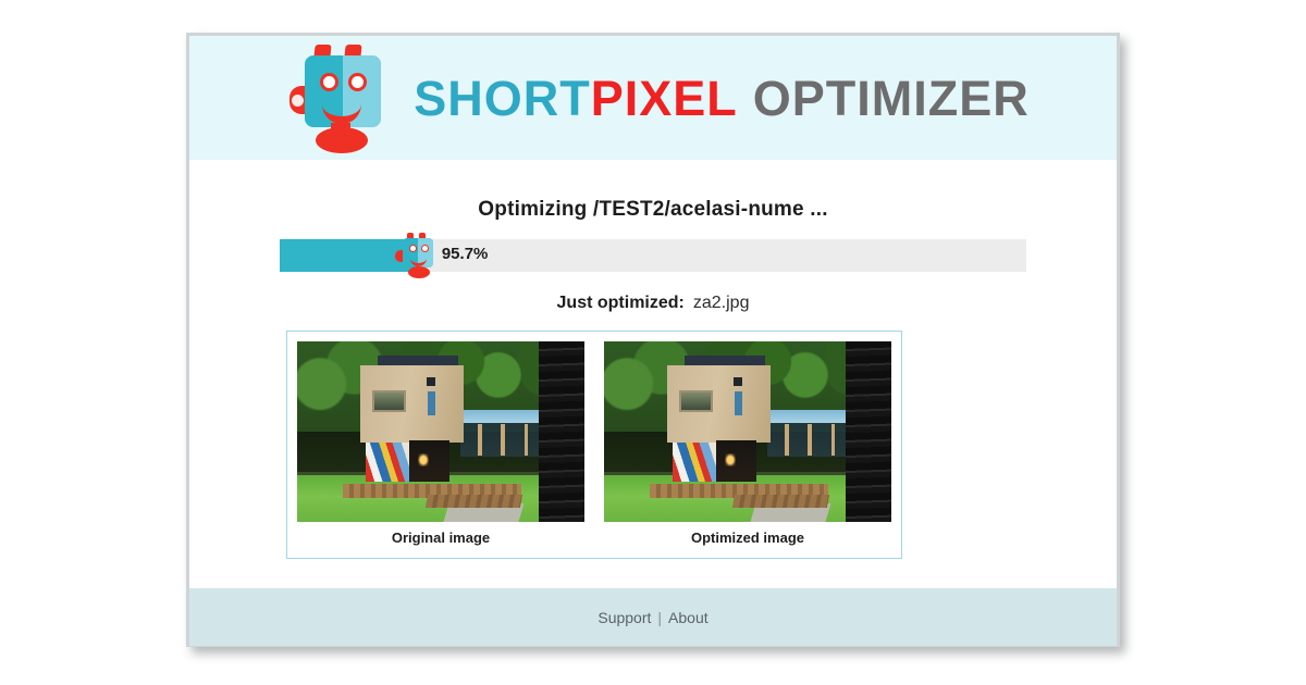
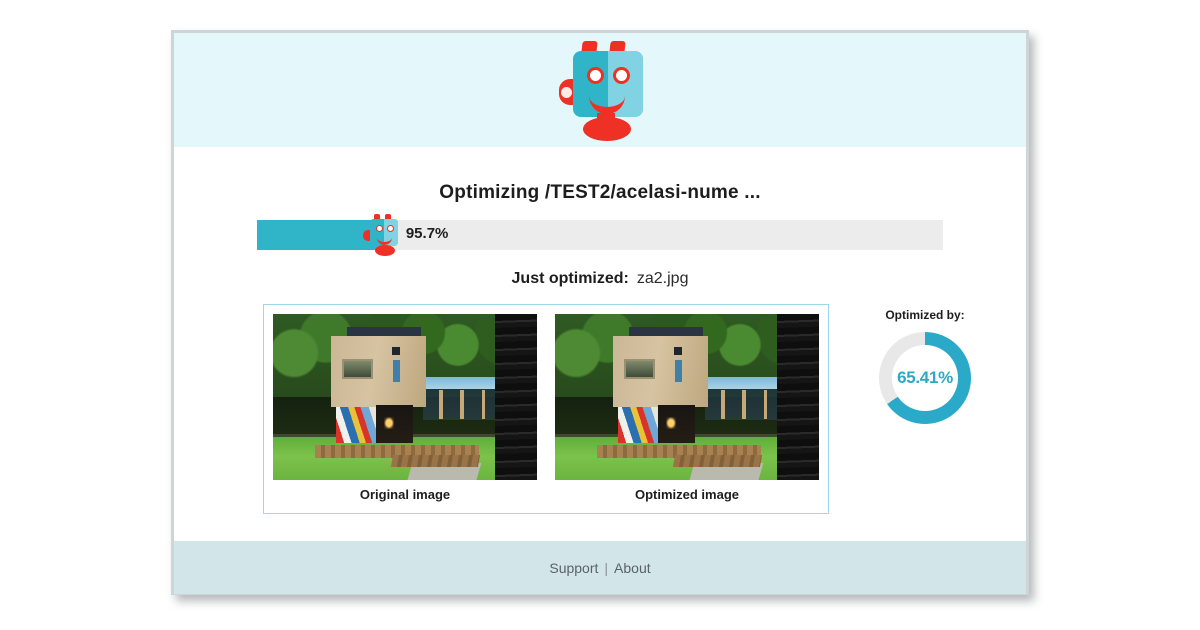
- SHORTPIXEL OPTIMIZER
  Optimizing /TEST2/acelasi-nume ...
  95.7%
  Just optimized: za2.jpg
  Original image
  Optimized image
+ Optimized by:
+ 65.41%
  Support
  |
  About
